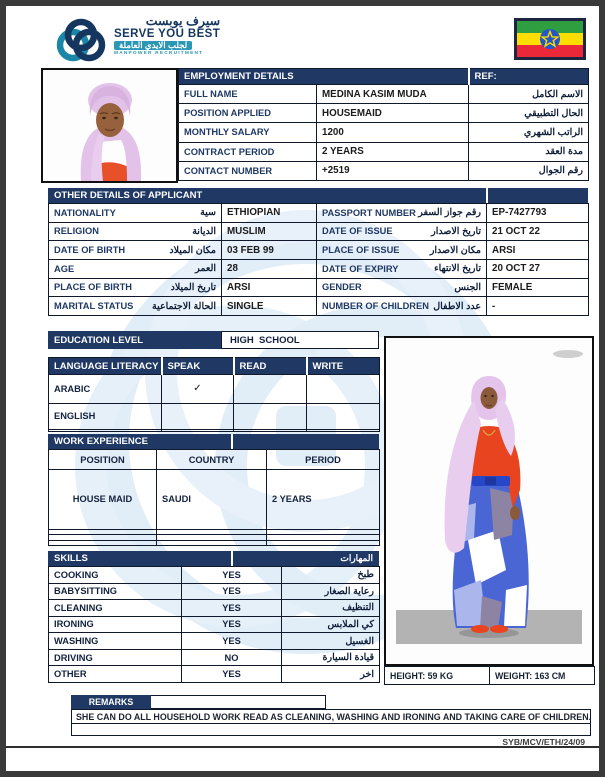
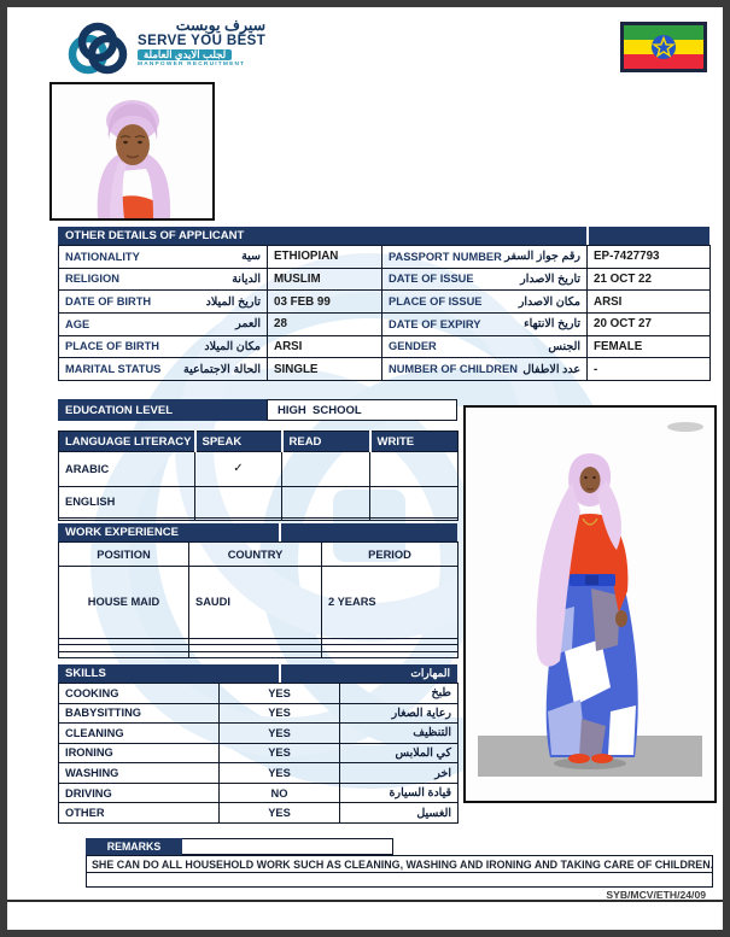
  سيرف يوبست
  SERVE YOU BEST
  لجلب الايدي العاملة
- EMPLOYMENT DETAILS	REF:
- FULL NAME	MEDINA KASIM MUDA	الاسم الكامل
- POSITION APPLIED	HOUSEMAID	الحال التطبيقي
- MONTHLY SALARY	1200	الراتب الشهري
- CONTRACT PERIOD	2 YEARS	مدة العقد
- CONTACT NUMBER	+2519	رقم الجوال
  OTHER DETAILS OF APPLICANT
  NATIONALITY سية	ETHIOPIAN	PASSPORT NUMBER رقم جواز السفر	EP-7427793
  RELIGION الديانة	MUSLIM	DATE OF ISSUE تاريخ الاصدار	21 OCT 22
- DATE OF BIRTH مكان الميلاد	03 FEB 99	PLACE OF ISSUE مكان الاصدار	ARSI
+ DATE OF BIRTH تاريخ الميلاد	03 FEB 99	PLACE OF ISSUE مكان الاصدار	ARSI
  AGE العمر	28	DATE OF EXPIRY تاريخ الانتهاء	20 OCT 27
- PLACE OF BIRTH تاريخ الميلاد	ARSI	GENDER الجنس	FEMALE
+ PLACE OF BIRTH مكان الميلاد	ARSI	GENDER الجنس	FEMALE
  MARITAL STATUS الحالة الاجتماعية	SINGLE	NUMBER OF CHILDREN عدد الاطفال	-
  EDUCATION LEVEL
  HIGH SCHOOL
  LANGUAGE LITERACY	SPEAK	READ	WRITE
  ARABIC	✓
  ENGLISH
  WORK EXPERIENCE
  POSITION	COUNTRY	PERIOD
  HOUSE MAID	SAUDI	2 YEARS
  SKILLS
  المهارات
  COOKING	YES	طبخ
  BABYSITTING	YES	رعاية الصغار
  CLEANING	YES	التنظيف
  IRONING	YES	كي الملابس
- WASHING	YES	الغسيل
+ WASHING	YES	اخر
  DRIVING	NO	قيادة السيارة
- OTHER	YES	اخر
+ OTHER	YES	الغسيل
- HEIGHT: 59 KG	WEIGHT: 163 CM
  REMARKS
- SHE CAN DO ALL HOUSEHOLD WORK READ AS CLEANING, WASHING AND IRONING AND TAKING CARE OF CHILDREN.
+ SHE CAN DO ALL HOUSEHOLD WORK SUCH AS CLEANING, WASHING AND IRONING AND TAKING CARE OF CHILDREN.
  SYB/MCV/ETH/24/09
